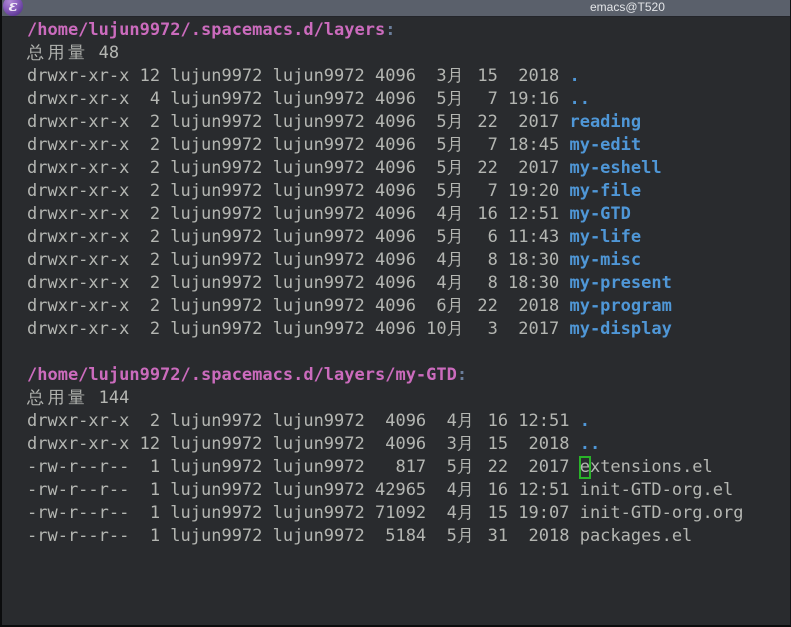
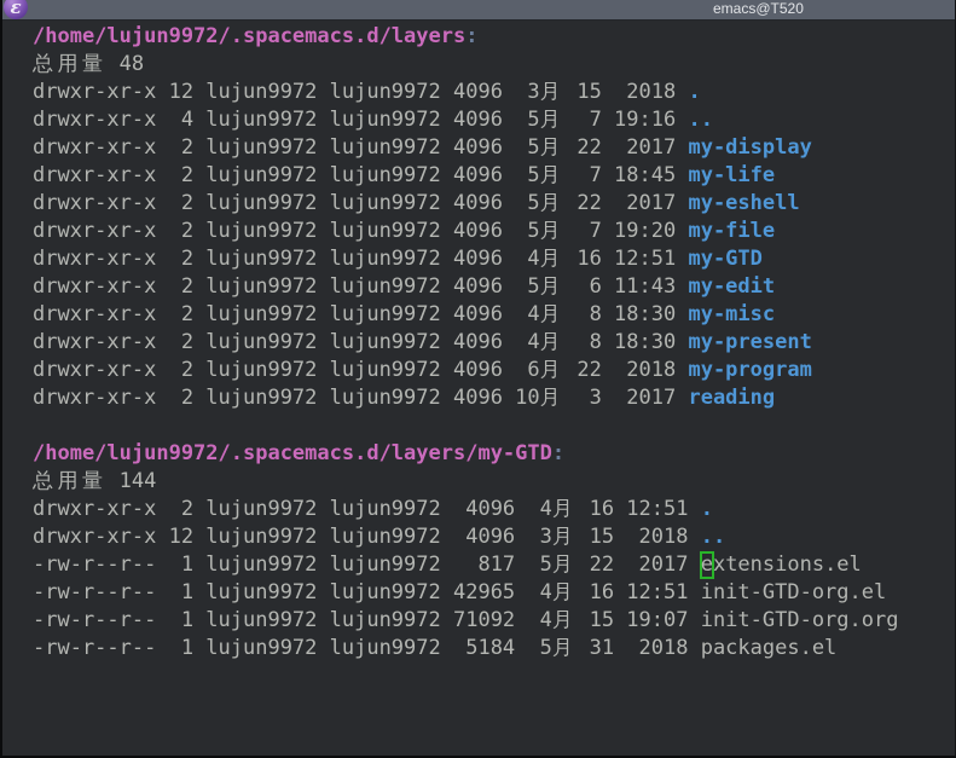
  ε
  emacs@T520
  /home/lujun9972/.spacemacs.d/layers:
  总 用 量 48
  drwxr-xr-x 12 lujun9972 lujun9972 4096 3月 15 2018 .
  drwxr-xr-x 4 lujun9972 lujun9972 4096 5月 7 19:16 ..
- drwxr-xr-x 2 lujun9972 lujun9972 4096 5月 22 2017 reading
+ drwxr-xr-x 2 lujun9972 lujun9972 4096 5月 22 2017 my-display
- drwxr-xr-x 2 lujun9972 lujun9972 4096 5月 7 18:45 my-edit
+ drwxr-xr-x 2 lujun9972 lujun9972 4096 5月 7 18:45 my-life
  drwxr-xr-x 2 lujun9972 lujun9972 4096 5月 22 2017 my-eshell
  drwxr-xr-x 2 lujun9972 lujun9972 4096 5月 7 19:20 my-file
  drwxr-xr-x 2 lujun9972 lujun9972 4096 4月 16 12:51 my-GTD
- drwxr-xr-x 2 lujun9972 lujun9972 4096 5月 6 11:43 my-life
+ drwxr-xr-x 2 lujun9972 lujun9972 4096 5月 6 11:43 my-edit
  drwxr-xr-x 2 lujun9972 lujun9972 4096 4月 8 18:30 my-misc
  drwxr-xr-x 2 lujun9972 lujun9972 4096 4月 8 18:30 my-present
  drwxr-xr-x 2 lujun9972 lujun9972 4096 6月 22 2018 my-program
- drwxr-xr-x 2 lujun9972 lujun9972 4096 10月 3 2017 my-display
+ drwxr-xr-x 2 lujun9972 lujun9972 4096 10月 3 2017 reading
  /home/lujun9972/.spacemacs.d/layers/my-GTD:
  总 用 量 144
  drwxr-xr-x 2 lujun9972 lujun9972 4096 4月 16 12:51 .
  drwxr-xr-x 12 lujun9972 lujun9972 4096 3月 15 2018 ..
  -rw-r--r-- 1 lujun9972 lujun9972 817 5月 22 2017 extensions.el
  -rw-r--r-- 1 lujun9972 lujun9972 42965 4月 16 12:51 init-GTD-org.el
  -rw-r--r-- 1 lujun9972 lujun9972 71092 4月 15 19:07 init-GTD-org.org
  -rw-r--r-- 1 lujun9972 lujun9972 5184 5月 31 2018 packages.el
